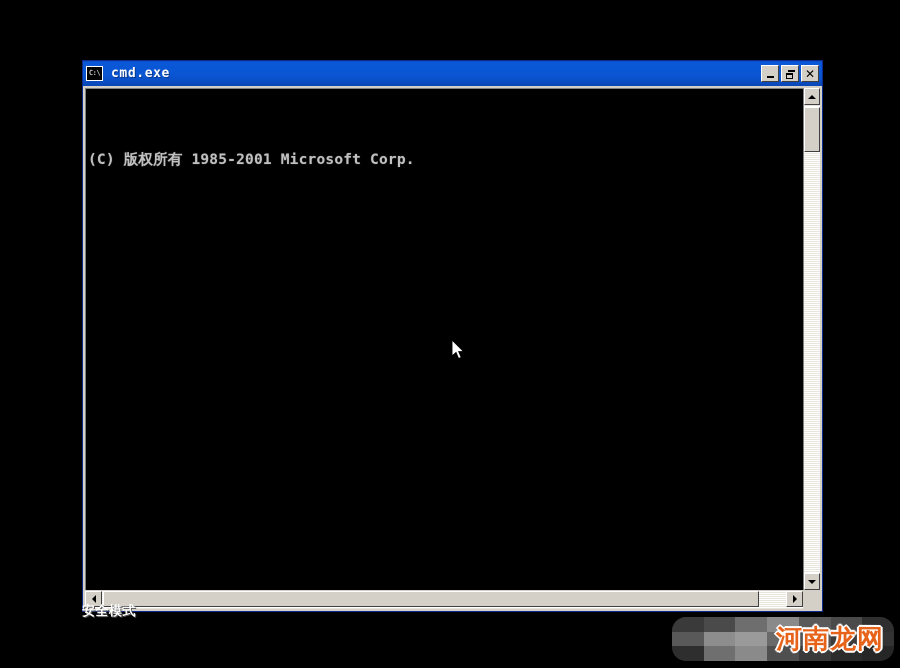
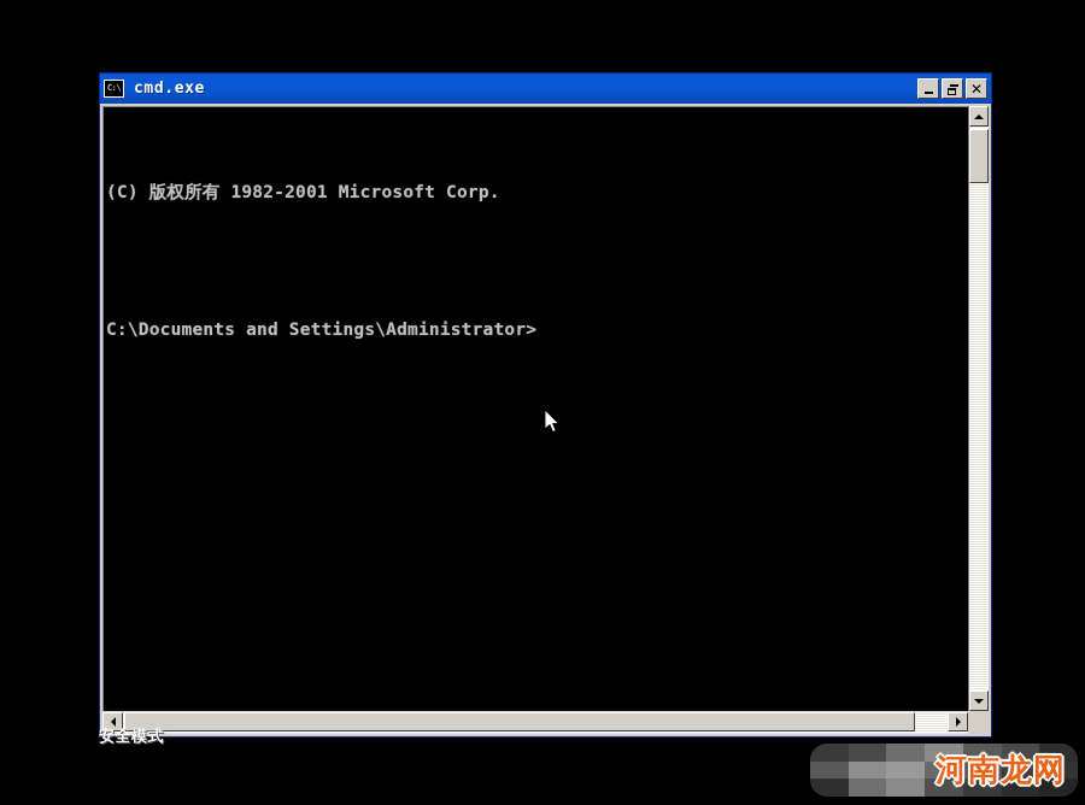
  C:\
  cmd.exe
  ✕
- (C) 版权所有 1985-2001 Microsoft Corp.
+ (C) 版权所有 1982-2001 Microsoft Corp.
+ C:\Documents and Settings\Administrator>
  安全模式
  河南龙网
